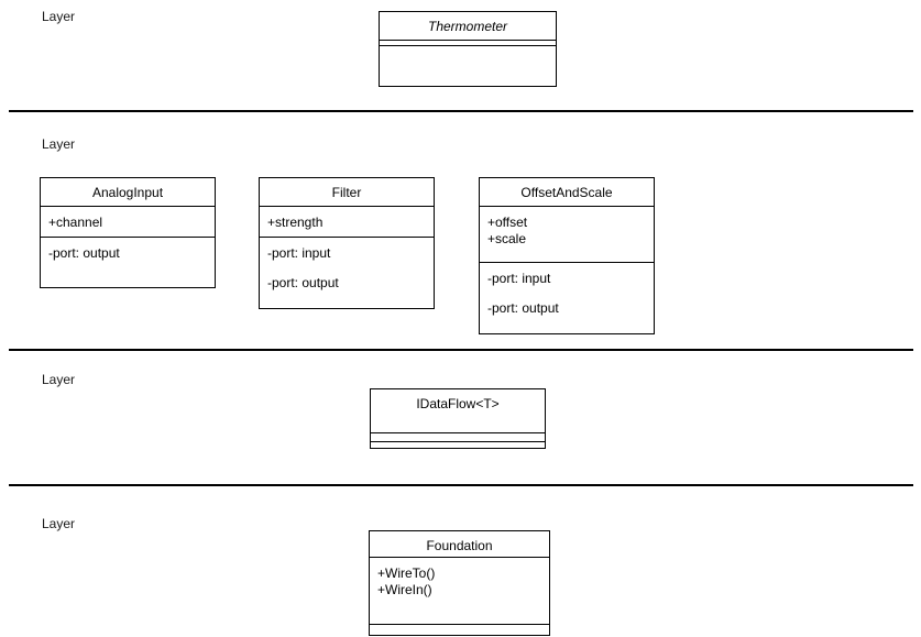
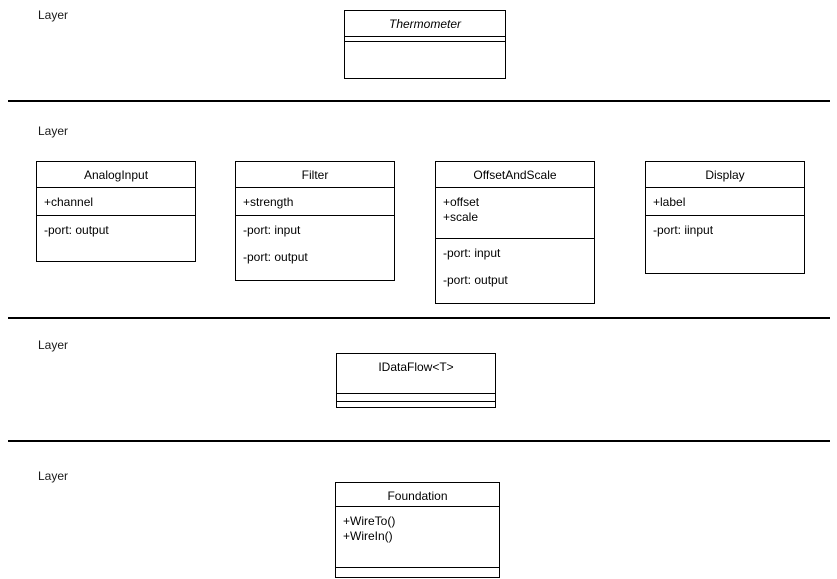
  Layer
  Thermometer
  Layer
  AnalogInput
  +channel
  -port: output
  Filter
  +strength
  -port: input
  -port: output
  OffsetAndScale
  +offset
  +scale
  -port: input
  -port: output
+ Display
+ +label
+ -port: iinput
  Layer
  IDataFlow<T>
  Layer
  Foundation
  +WireTo()
  +WireIn()
